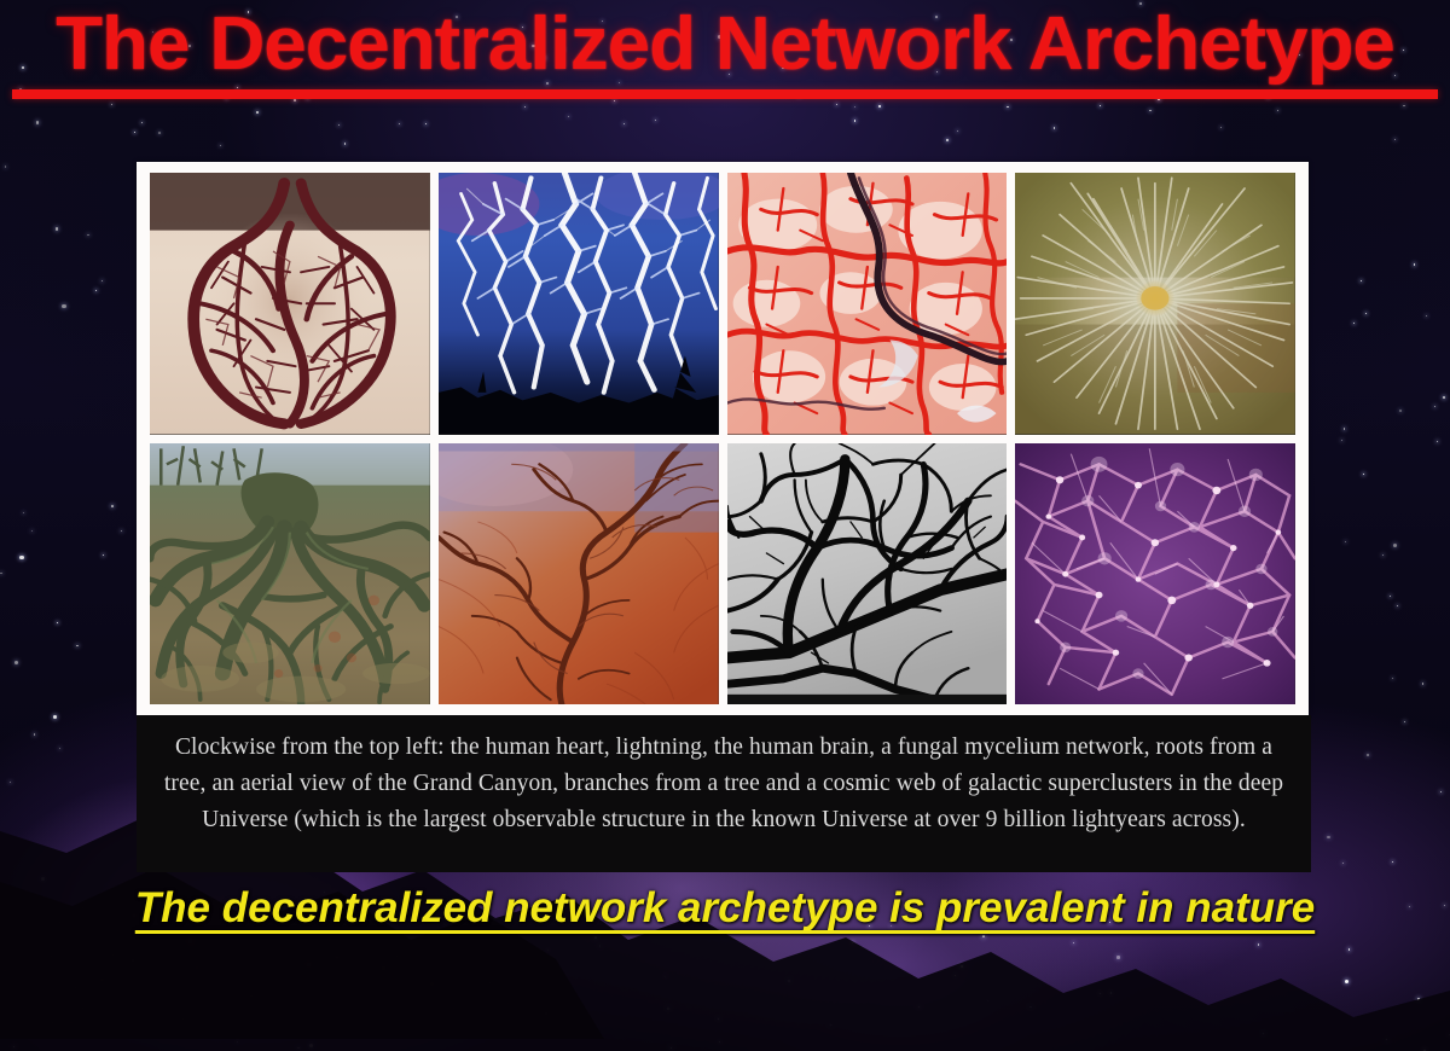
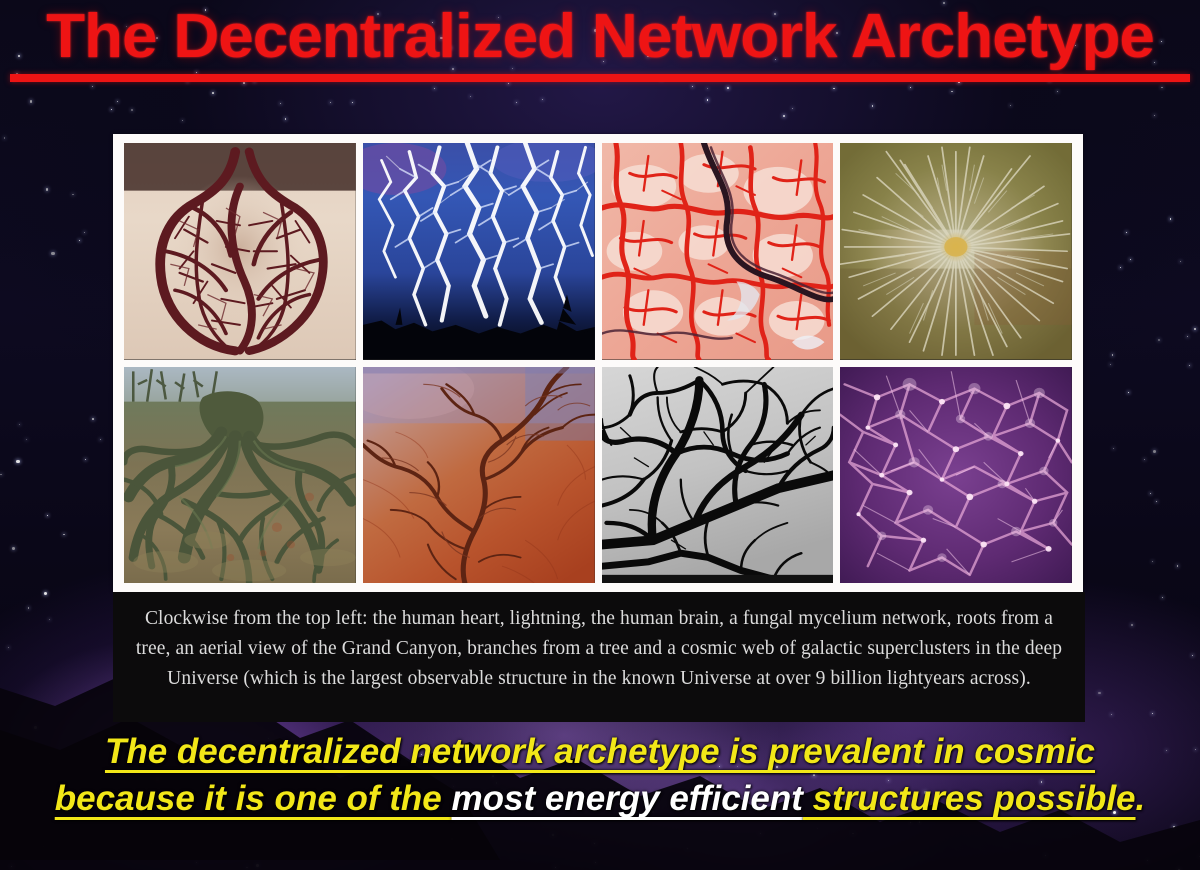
  The Decentralized Network Archetype
  Clockwise from the top left: the human heart, lightning, the human brain, a fungal mycelium network, roots from a tree, an aerial view of the Grand Canyon, branches from a tree and a cosmic web of galactic superclusters in the deep Universe (which is the largest observable structure in the known Universe at over 9 billion lightyears across).
- The decentralized network archetype is prevalent in nature
+ The decentralized network archetype is prevalent in cosmic
+ because it is one of the most energy efficient structures possible.
